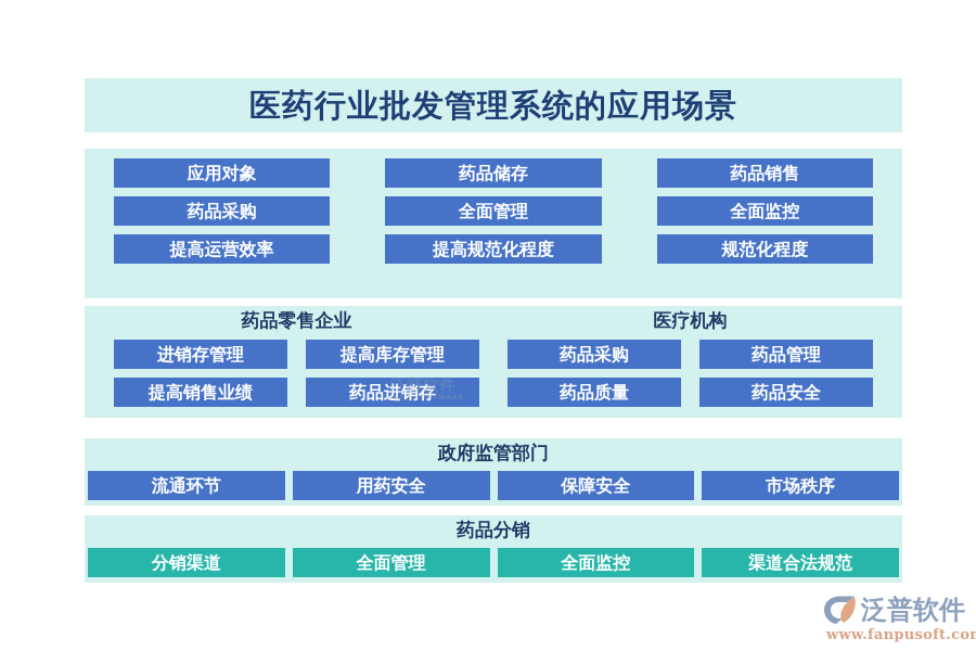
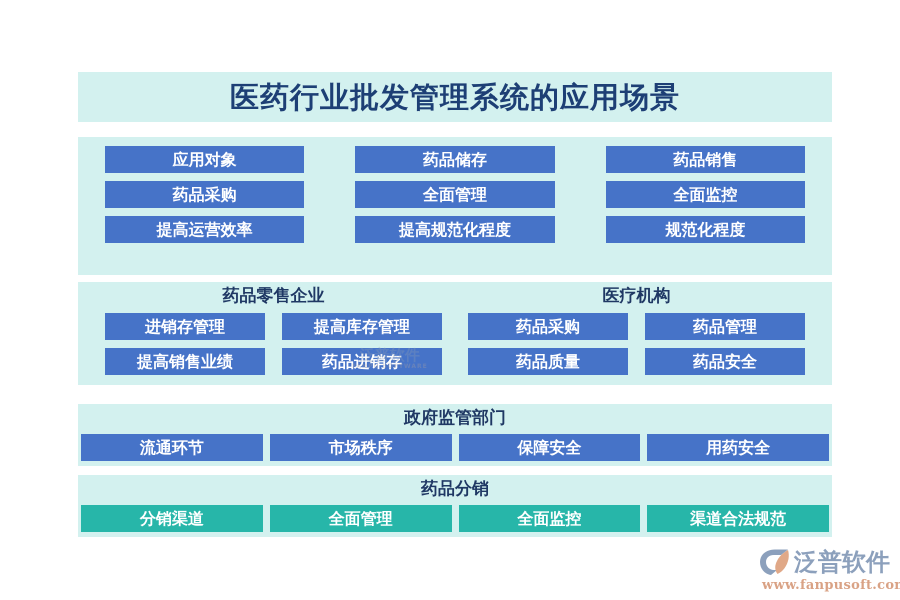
  医药行业批发管理系统的应用场景
  应用对象
  药品储存
  药品销售
  药品采购
  全面管理
  全面监控
  提高运营效率
  提高规范化程度
  规范化程度
  药品零售企业
  进销存管理
  提高库存管理
  提高销售业绩
  药品进销存
  医疗机构
  药品采购
  药品管理
  药品质量
  药品安全
  政府监管部门
  流通环节
- 用药安全
+ 市场秩序
  保障安全
- 市场秩序
+ 用药安全
  药品分销
  分销渠道
  全面管理
  全面监控
  渠道合法规范
  泛普软件
  泛普软件
  www.fanpusoft.co
